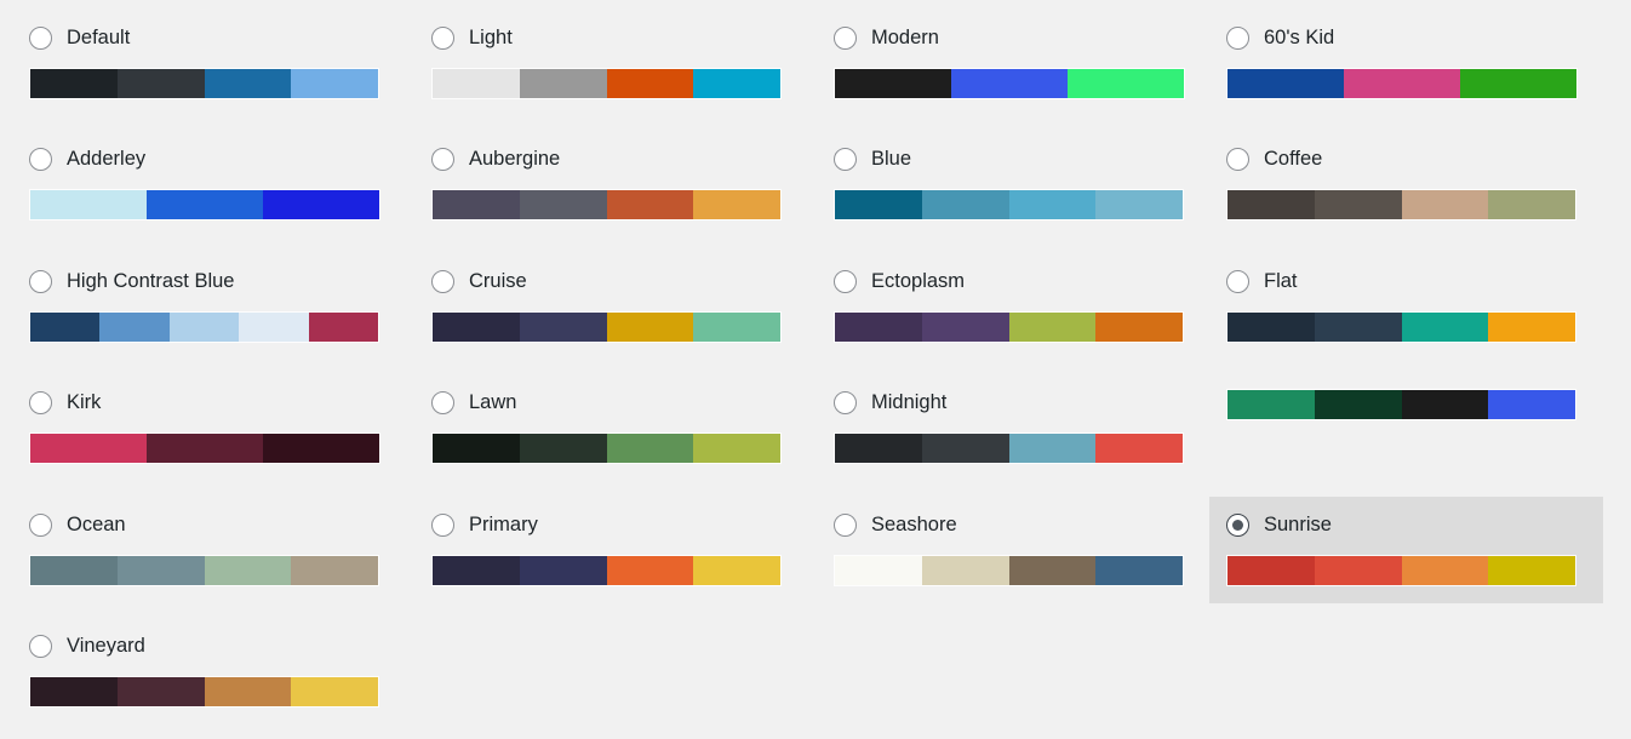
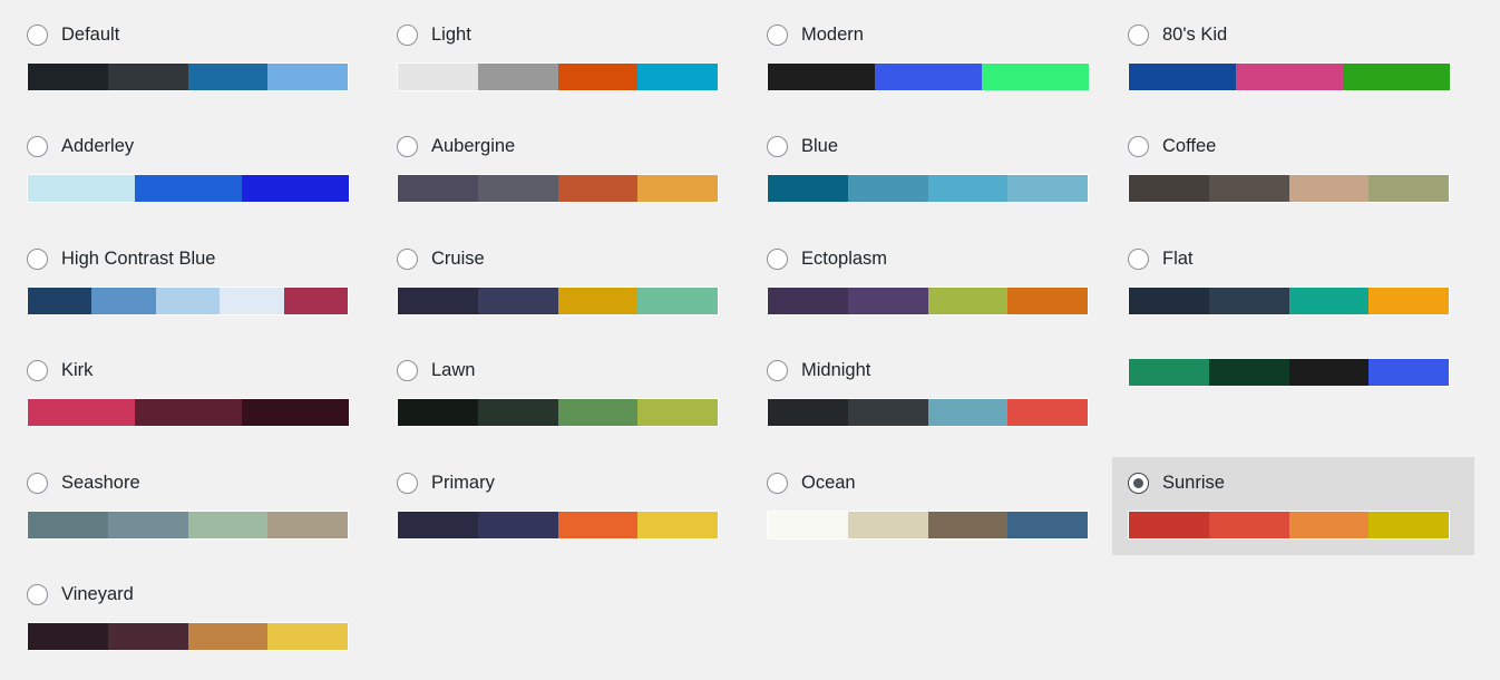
  Default
  Light
  Modern
- 60's Kid
+ 80's Kid
  Adderley
  Aubergine
  Blue
  Coffee
  High Contrast Blue
  Cruise
  Ectoplasm
  Flat
  Kirk
  Lawn
  Midnight
- Ocean
+ Seashore
  Primary
- Seashore
+ Ocean
  Sunrise
  Vineyard
